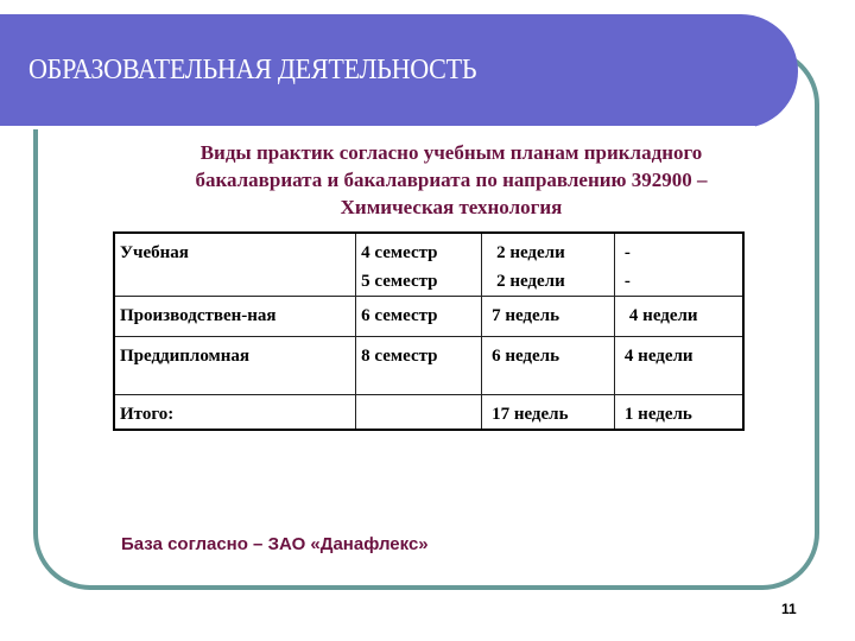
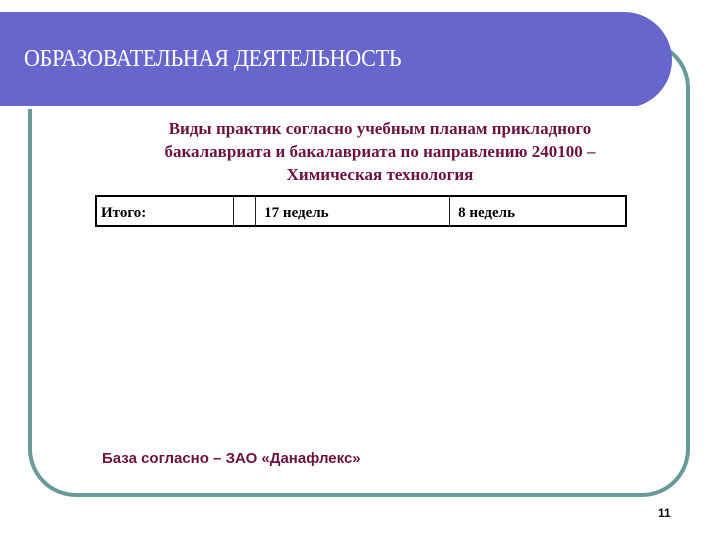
  ОБРАЗОВАТЕЛЬНАЯ ДЕЯТЕЛЬНОСТЬ
  Виды практик согласно учебным планам прикладного
- бакалавриата и бакалавриата по направлению 392900 –
+ бакалавриата и бакалавриата по направлению 240100 –
  Химическая технология
- Учебная	4 семестр 5 семестр	2 недели 2 недели	- -
- Производствен-ная	6 семестр	7 недель	4 недели
- Преддипломная	8 семестр	6 недель	4 недели
- Итого:		17 недель	1 недель
+ Итого:		17 недель	8 недель
  База согласно – ЗАО «Данафлекс»
  11
